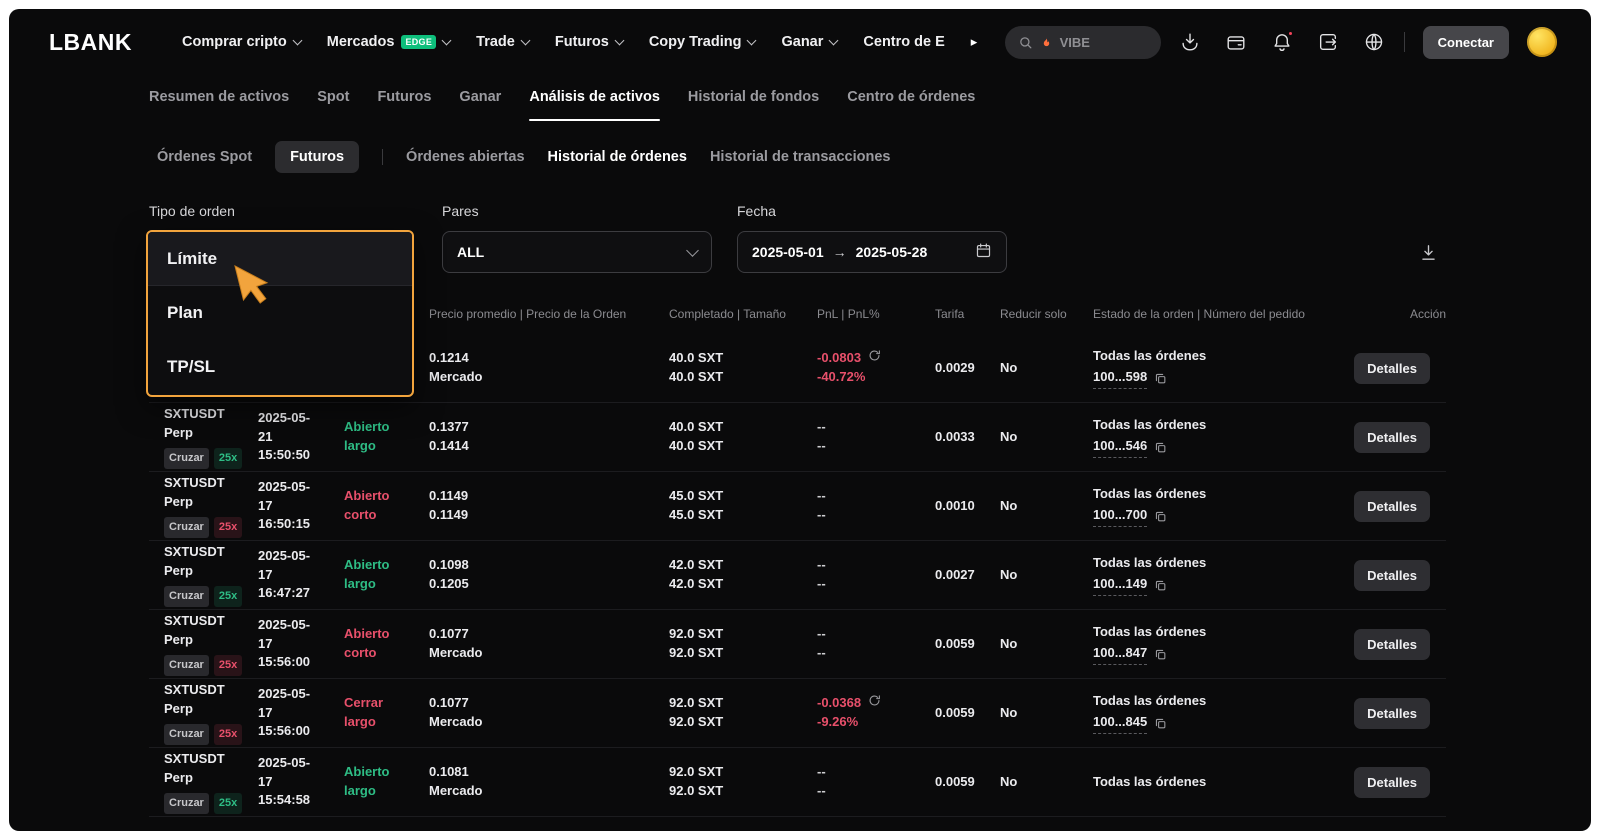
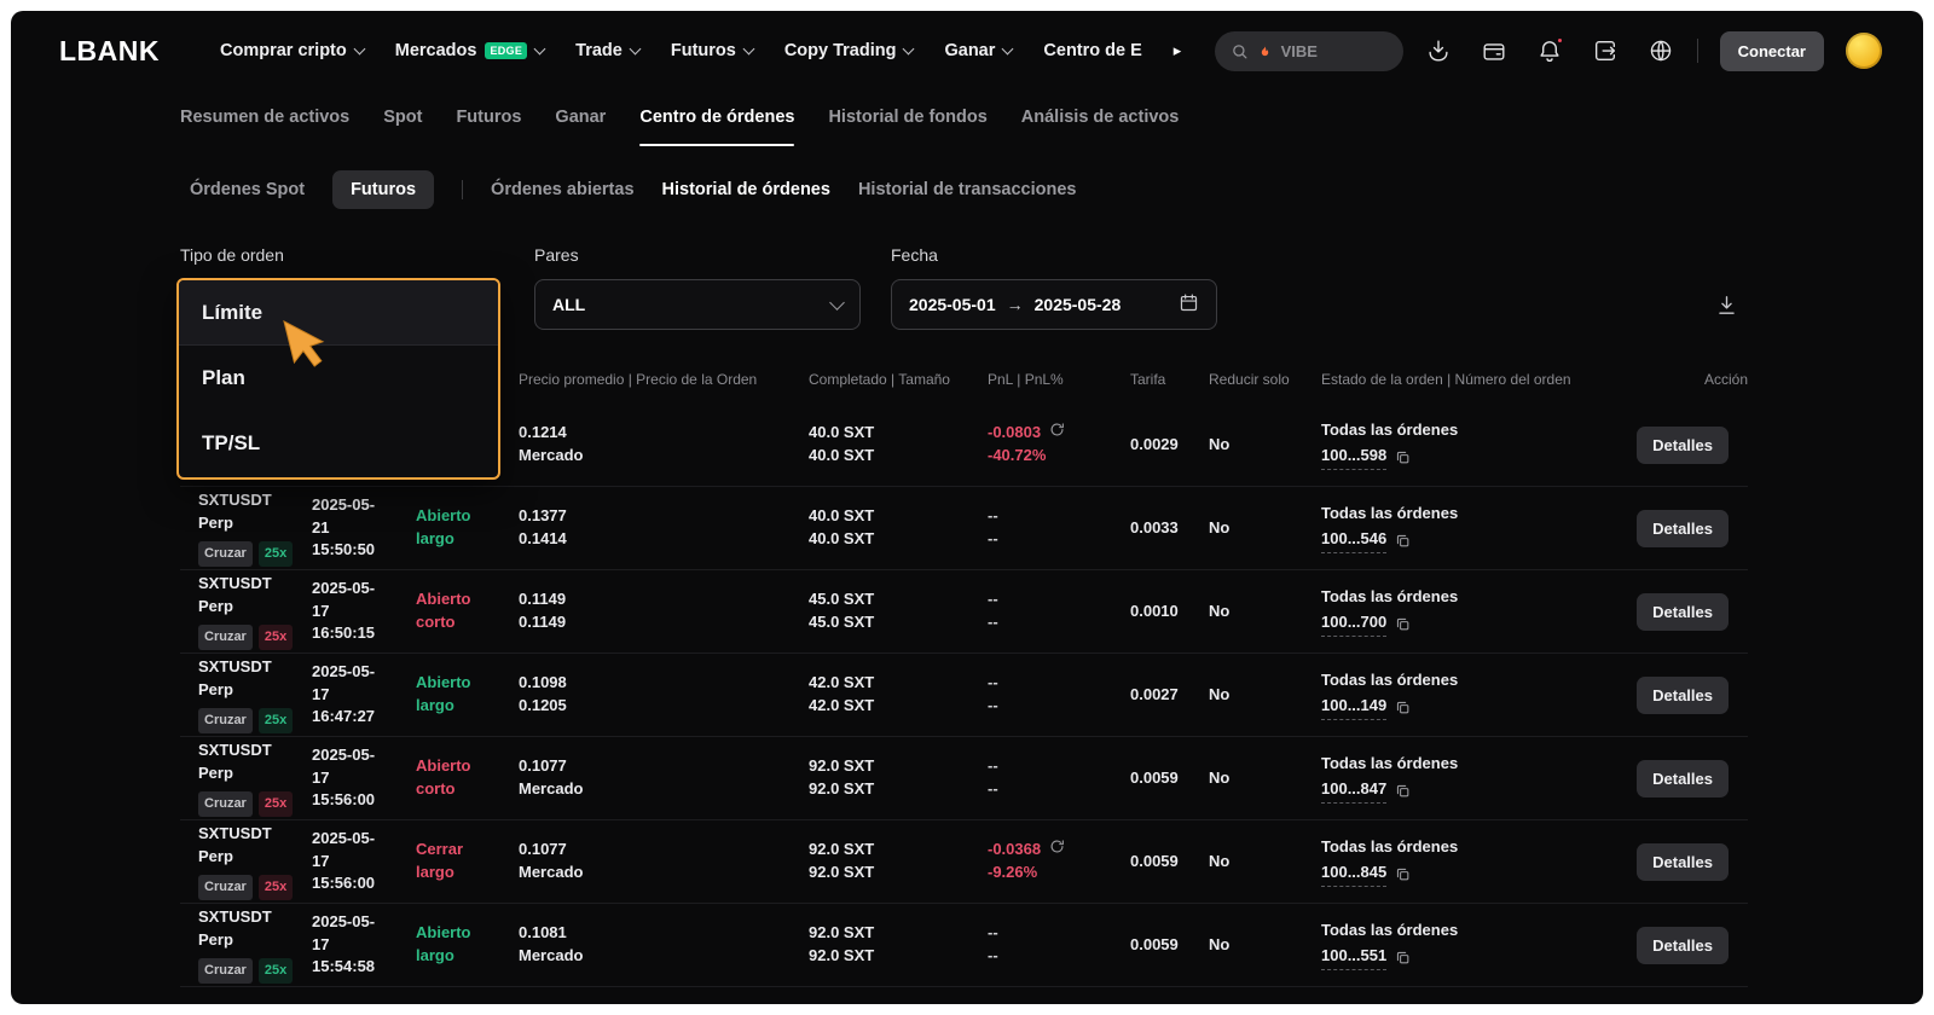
  LBANK
  Comprar cripto
  Mercados
  EDGE
  Trade
  Futuros
  Copy Trading
  Ganar
  Centro de E
  ▸
  VIBE
  Conectar
  Resumen de activos
  Spot
  Futuros
  Ganar
- Análisis de activos
+ Centro de órdenes
  Historial de fondos
- Centro de órdenes
+ Análisis de activos
  Órdenes Spot
  Futuros
  Órdenes abiertas
  Historial de órdenes
  Historial de transacciones
  Tipo de orden
  Límite
  Plan
  TP/SL
  Pares
  ALL
  Fecha
  2025-05-01
  →
  2025-05-28
  Precio promedio | Precio de la Orden
  Completado | Tamaño
  PnL | PnL%
  Tarifa
  Reducir solo
- Estado de la orden | Número del pedido
+ Estado de la orden | Número del orden
  Acción
  0.1214
  Mercado
  40.0 SXT
  40.0 SXT
  -0.0803
  -40.72%
  0.0029
  No
  Todas las órdenes
  100...598
  Detalles
  SXTUSDT Perp
  Cruzar
  25x
  2025-05-21
  15:50:50
  Abierto largo
  0.1377
  0.1414
  40.0 SXT
  40.0 SXT
  --
  --
  0.0033
  No
  Todas las órdenes
  100...546
  Detalles
  SXTUSDT Perp
  Cruzar
  25x
  2025-05-17
  16:50:15
  Abierto corto
  0.1149
  0.1149
  45.0 SXT
  45.0 SXT
  --
  --
  0.0010
  No
  Todas las órdenes
  100...700
  Detalles
  SXTUSDT Perp
  Cruzar
  25x
  2025-05-17
  16:47:27
  Abierto largo
  0.1098
  0.1205
  42.0 SXT
  42.0 SXT
  --
  --
  0.0027
  No
  Todas las órdenes
  100...149
  Detalles
  SXTUSDT Perp
  Cruzar
  25x
  2025-05-17
  15:56:00
  Abierto corto
  0.1077
  Mercado
  92.0 SXT
  92.0 SXT
  --
  --
  0.0059
  No
  Todas las órdenes
  100...847
  Detalles
  SXTUSDT Perp
  Cruzar
  25x
  2025-05-17
  15:56:00
  Cerrar largo
  0.1077
  Mercado
  92.0 SXT
  92.0 SXT
  -0.0368
  -9.26%
  0.0059
  No
  Todas las órdenes
  100...845
  Detalles
  SXTUSDT Perp
  Cruzar
  25x
  2025-05-17
  15:54:58
  Abierto largo
  0.1081
  Mercado
  92.0 SXT
  92.0 SXT
  --
  --
  0.0059
  No
  Todas las órdenes
+ 100...551
  Detalles
